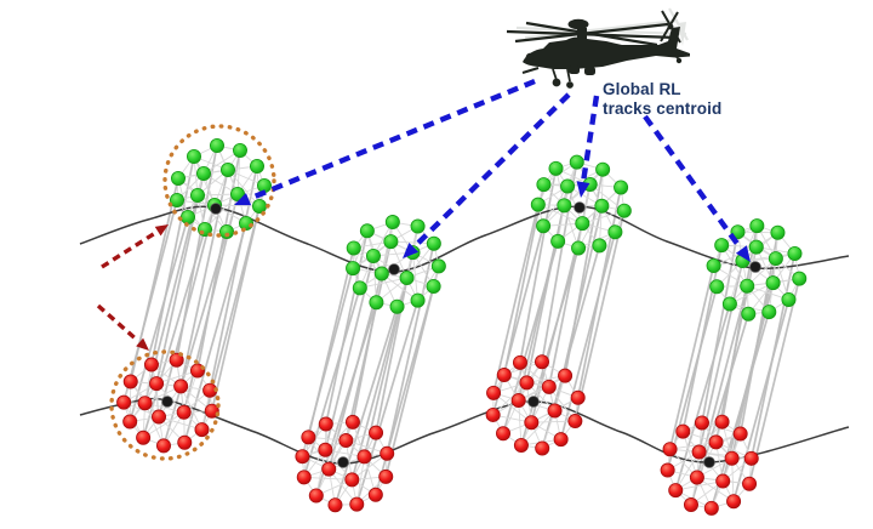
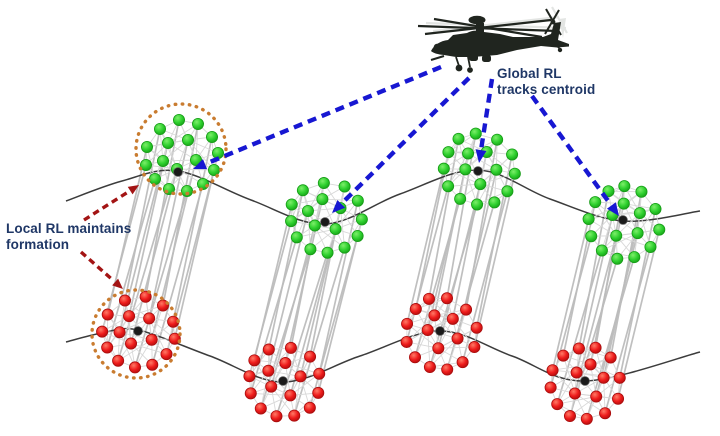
  Global RL
  tracks centroid
+ Local RL maintains
+ formation
